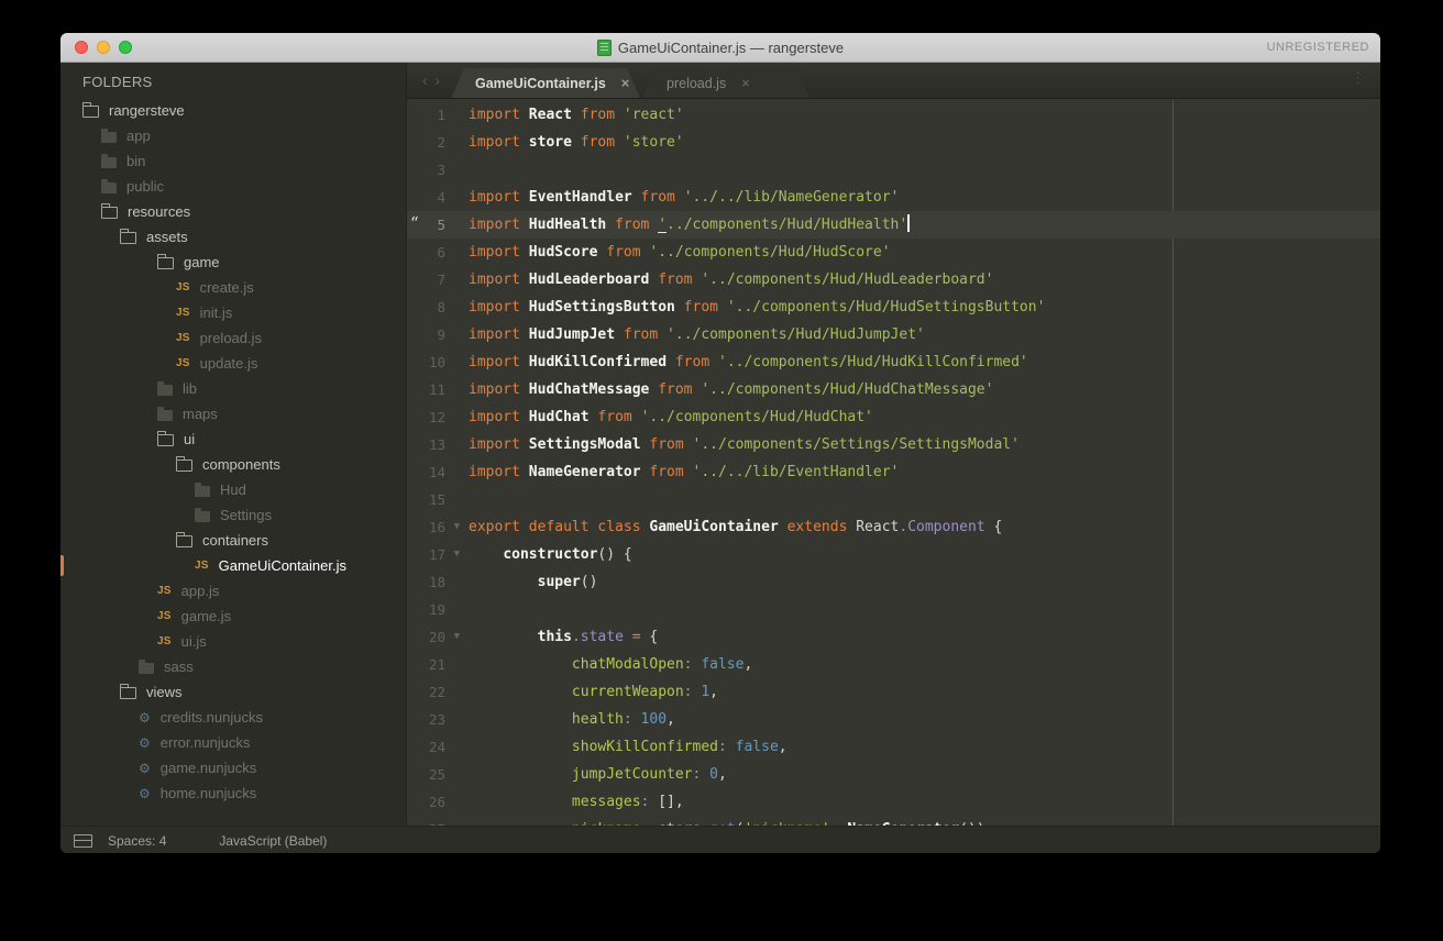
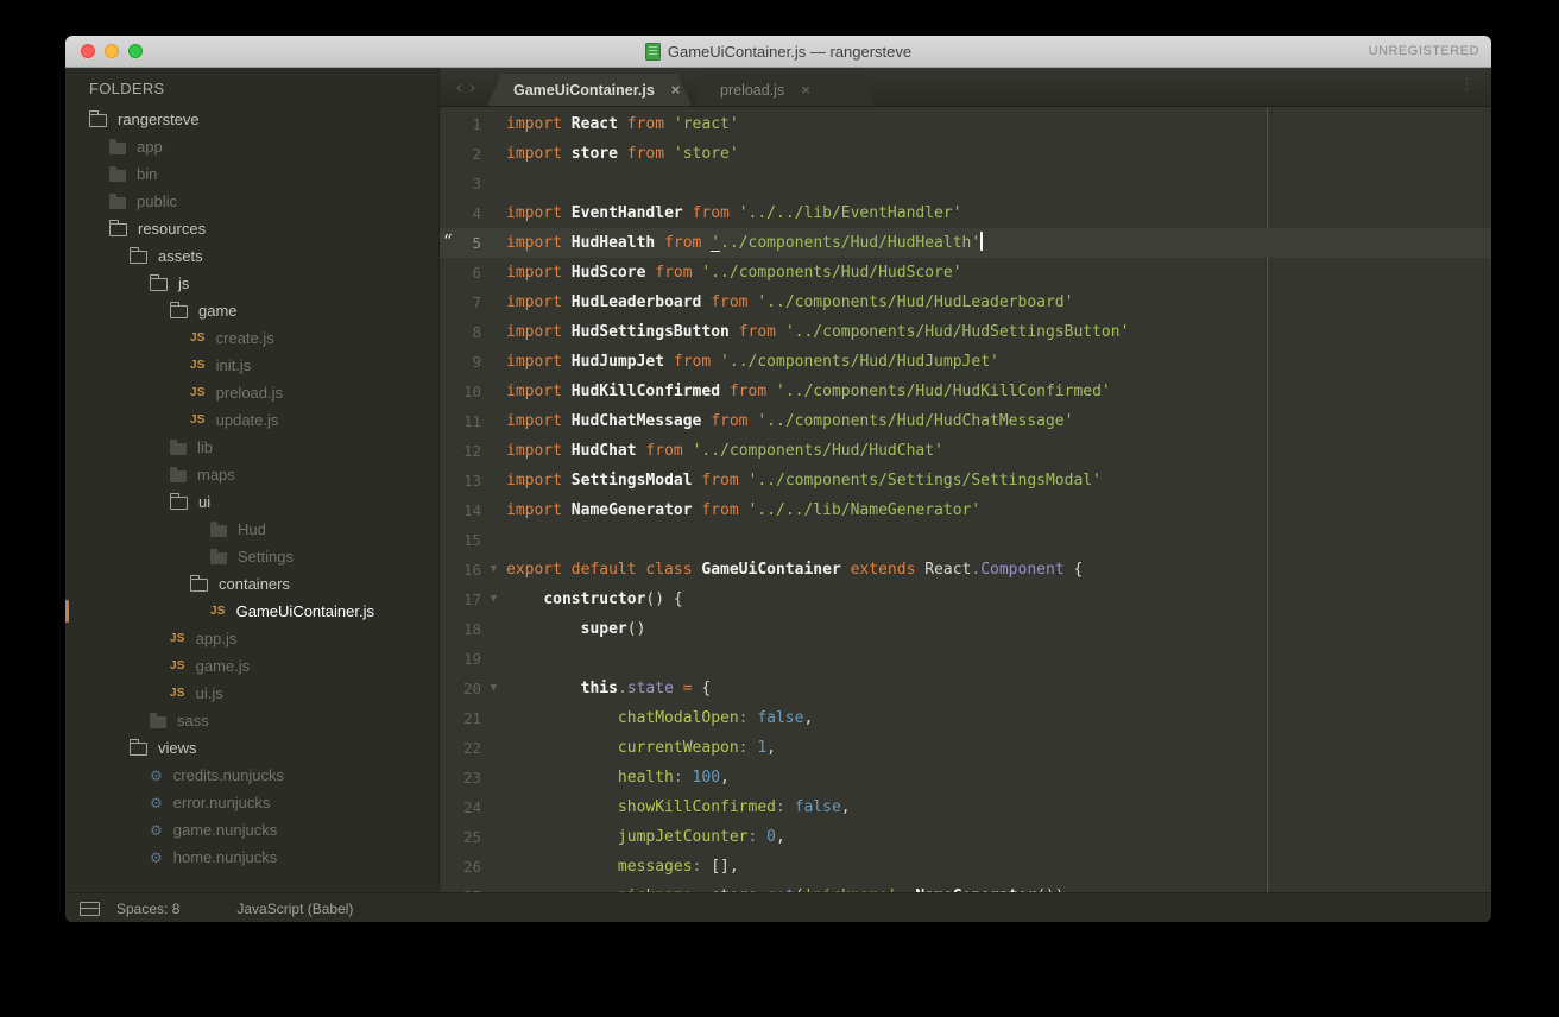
  GameUiContainer.js — rangersteve
  UNREGISTERED
  FOLDERS
  rangersteve
  app
  bin
  public
  resources
  assets
+ js
  game
  JS
  create.js
  JS
  init.js
  JS
  preload.js
  JS
  update.js
  lib
  maps
  ui
- components
  Hud
  Settings
  containers
  JS
  GameUiContainer.js
  JS
  app.js
  JS
  game.js
  JS
  ui.js
  sass
  views
  ⚙
  credits.nunjucks
  ⚙
  error.nunjucks
  ⚙
  game.nunjucks
  ⚙
  home.nunjucks
  ‹
  ›
  GameUiContainer.js
  ×
  preload.js
  ×
  ⋮
  1
  import React from 'react'
  2
  import store from 'store'
  3
  4
- import EventHandler from '../../lib/NameGenerator'
+ import EventHandler from '../../lib/EventHandler'
  “
  5
  import HudHealth from '../components/Hud/HudHealth'
  6
  import HudScore from '../components/Hud/HudScore'
  7
  import HudLeaderboard from '../components/Hud/HudLeaderboard'
  8
  import HudSettingsButton from '../components/Hud/HudSettingsButton'
  9
  import HudJumpJet from '../components/Hud/HudJumpJet'
  10
  import HudKillConfirmed from '../components/Hud/HudKillConfirmed'
  11
  import HudChatMessage from '../components/Hud/HudChatMessage'
  12
  import HudChat from '../components/Hud/HudChat'
  13
  import SettingsModal from '../components/Settings/SettingsModal'
  14
- import NameGenerator from '../../lib/EventHandler'
+ import NameGenerator from '../../lib/NameGenerator'
  15
  16
  ▼
  export default class GameUiContainer extends React.Component {
  17
  ▼
  constructor() {
  18
  super()
  19
  20
  ▼
  this.state = {
  21
  chatModalOpen: false,
  22
  currentWeapon: 1,
  23
  health: 100,
  24
  showKillConfirmed: false,
  25
  jumpJetCounter: 0,
  26
  messages: [],
- Spaces: 4
+ Spaces: 8
  JavaScript (Babel)
